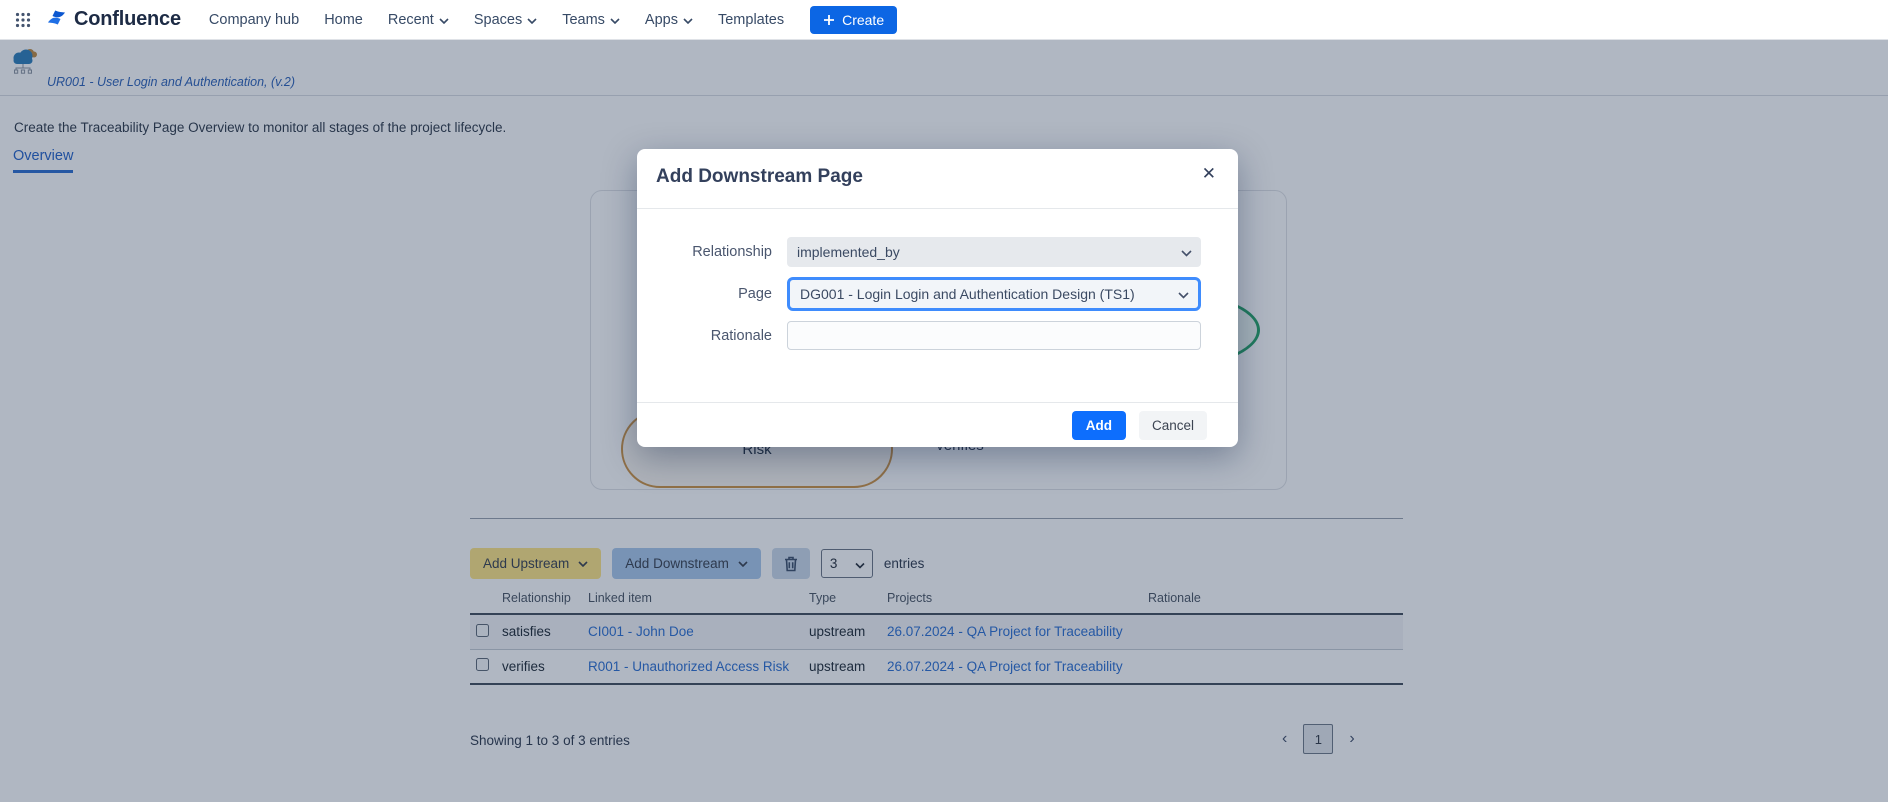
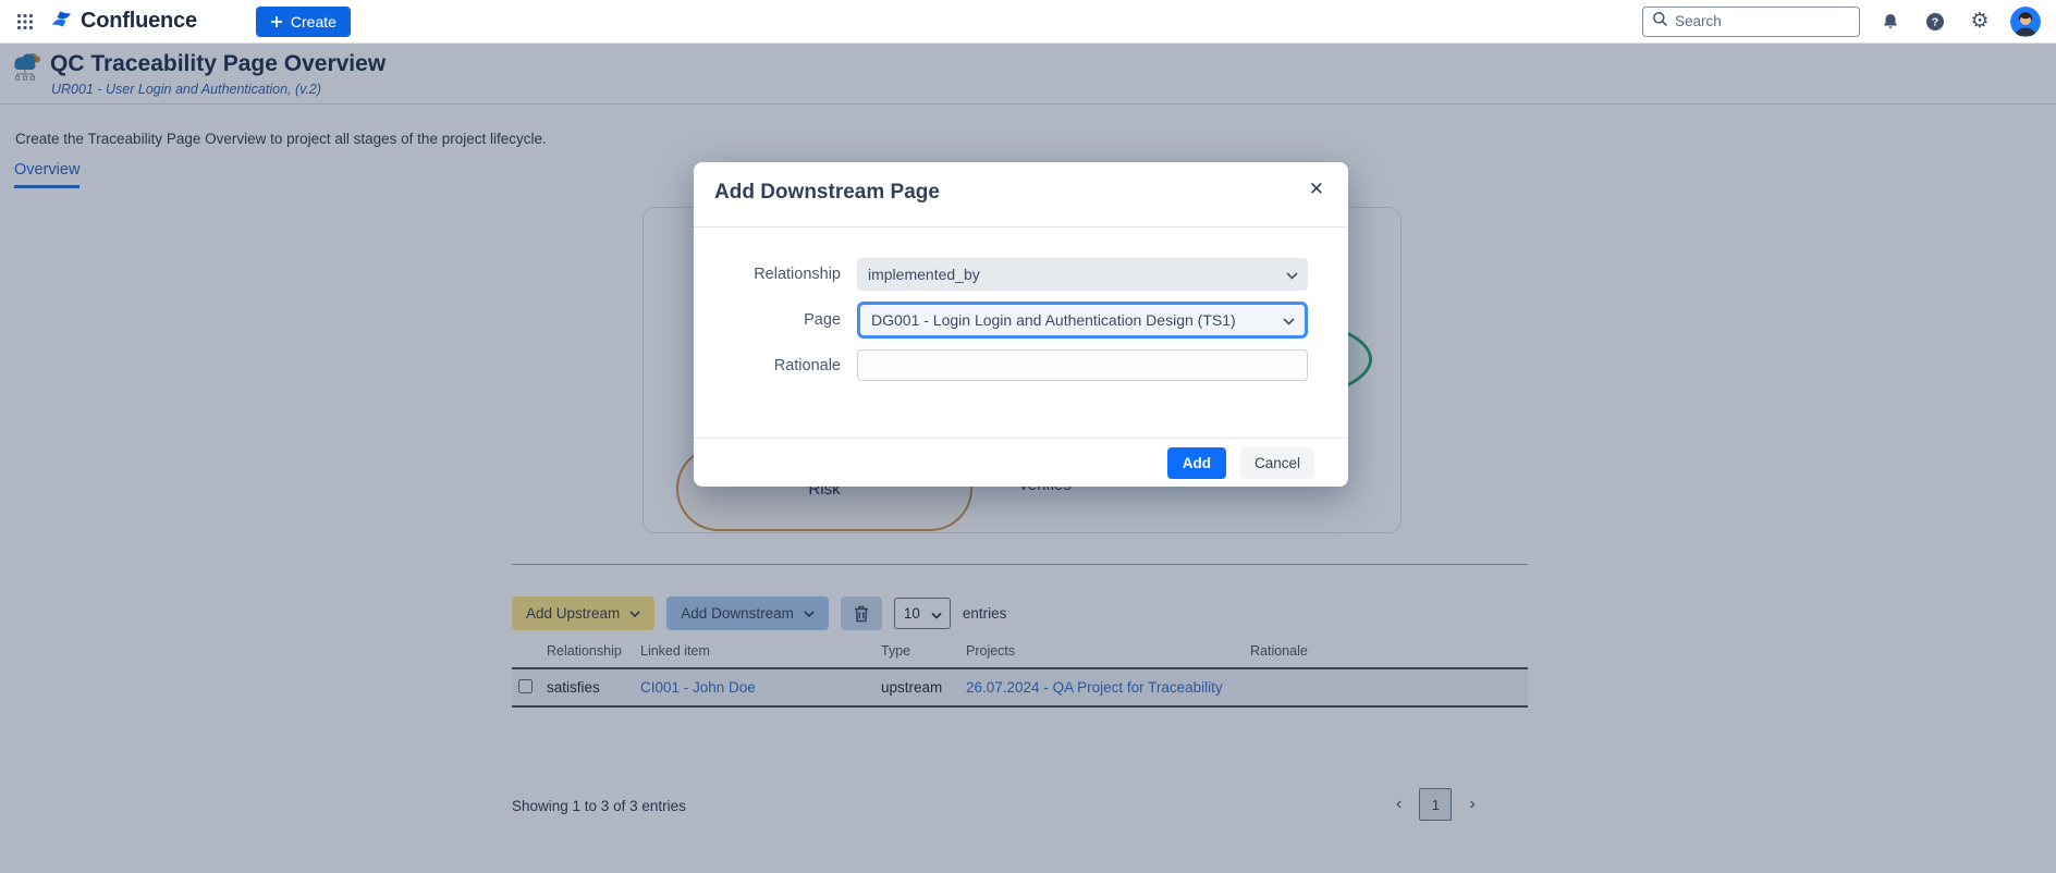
  Confluence
- Company hub
- Home
- Recent
- Spaces
- Teams
- Apps
- Templates
  Create
+ Search
+ ?
+ ⚙
+ QC Traceability Page Overview
  UR001 - User Login and Authentication, (v.2)
- Create the Traceability Page Overview to monitor all stages of the project lifecycle.
+ Create the Traceability Page Overview to project all stages of the project lifecycle.
  Overview
  Risk
  Add Upstream
  Add Downstream
- 3
+ 10
  entries
  	Relationship	Linked item	Type	Projects	Rationale
  	satisfies	CI001 - John Doe	upstream	26.07.2024 - QA Project for Traceability
- 	verifies	R001 - Unauthorized Access Risk	upstream	26.07.2024 - QA Project for Traceability
  Showing 1 to 3 of 3 entries
  ‹
  1
  ›
  Add Downstream Page
  ✕
  Relationship
  implemented_by
  Page
  DG001 - Login Login and Authentication Design (TS1)
  Rationale
  Add
  Cancel
